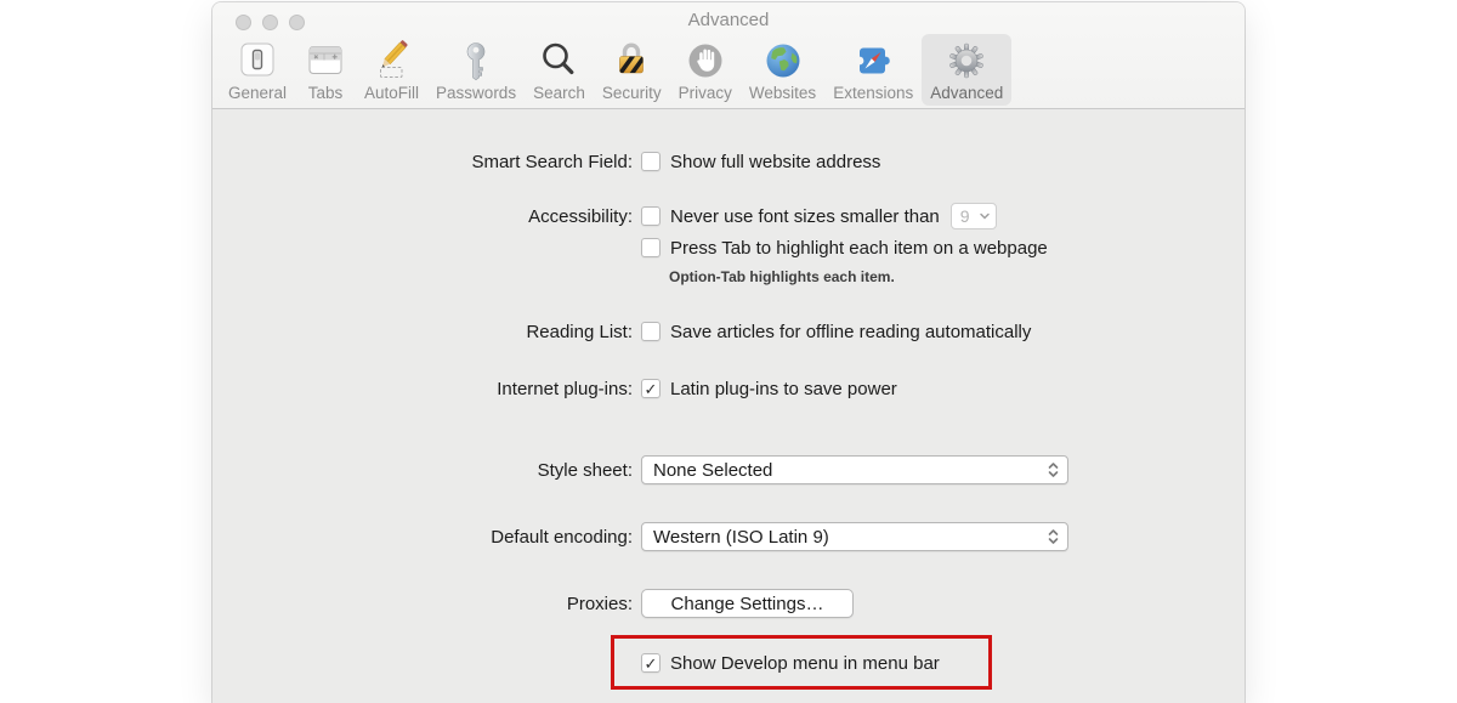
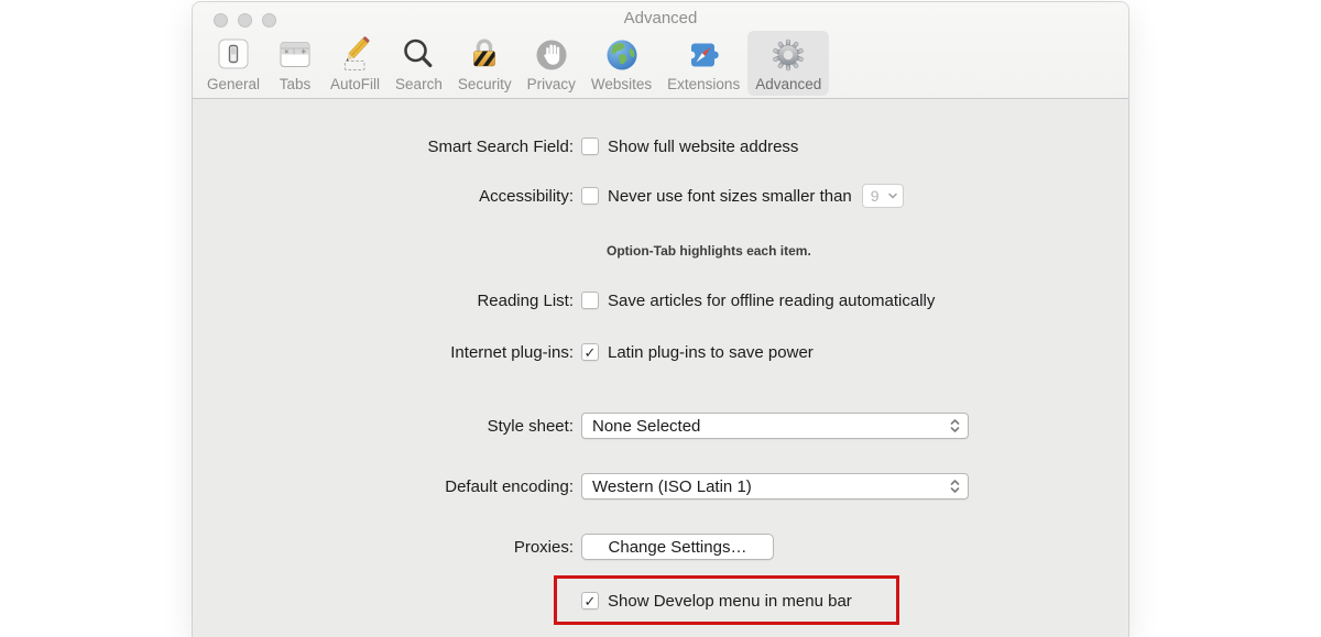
  Advanced
  General
  Tabs
  AutoFill
- Passwords
  Search
  Security
  Privacy
  Websites
  Extensions
  Advanced
  Smart Search Field:
  Show full website address
  Accessibility:
  Never use font sizes smaller than
  9
- Press Tab to highlight each item on a webpage
  Option-Tab highlights each item.
  Reading List:
  Save articles for offline reading automatically
  Internet plug-ins:
  ✓
  Latin plug-ins to save power
  Style sheet:
  None Selected
  Default encoding:
- Western (ISO Latin 9)
+ Western (ISO Latin 1)
  Proxies:
  Change Settings…
  ✓
  Show Develop menu in menu bar
